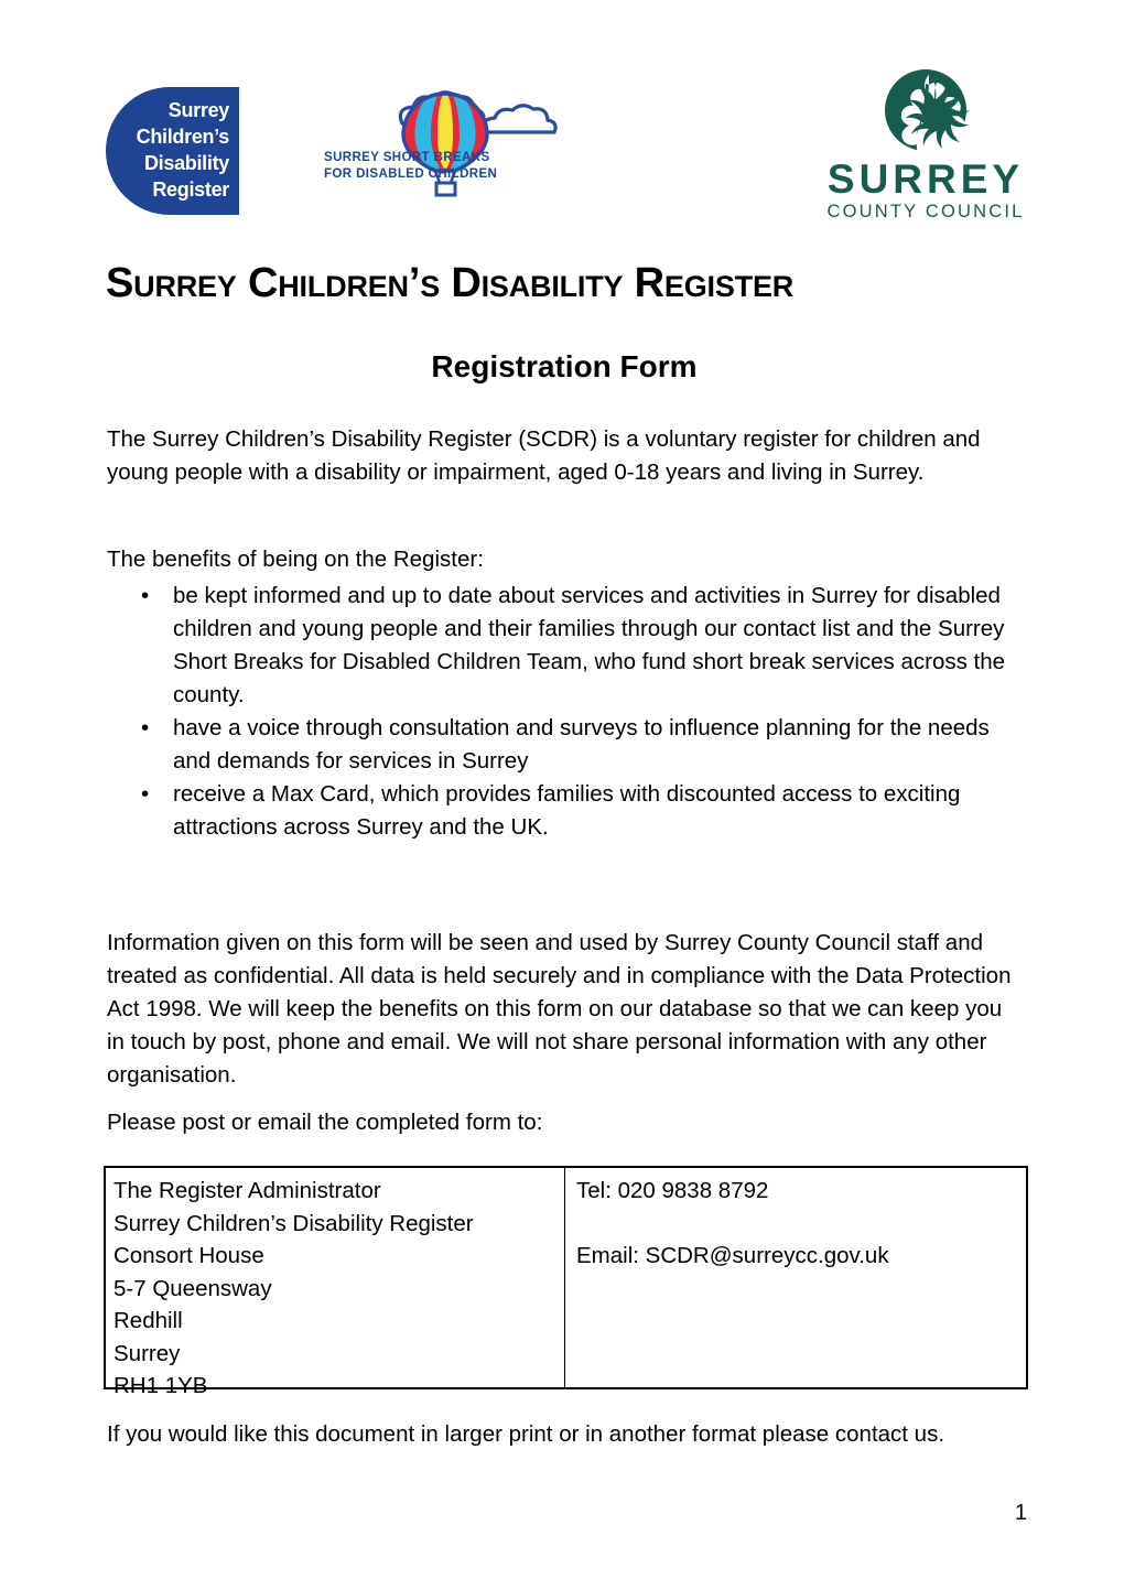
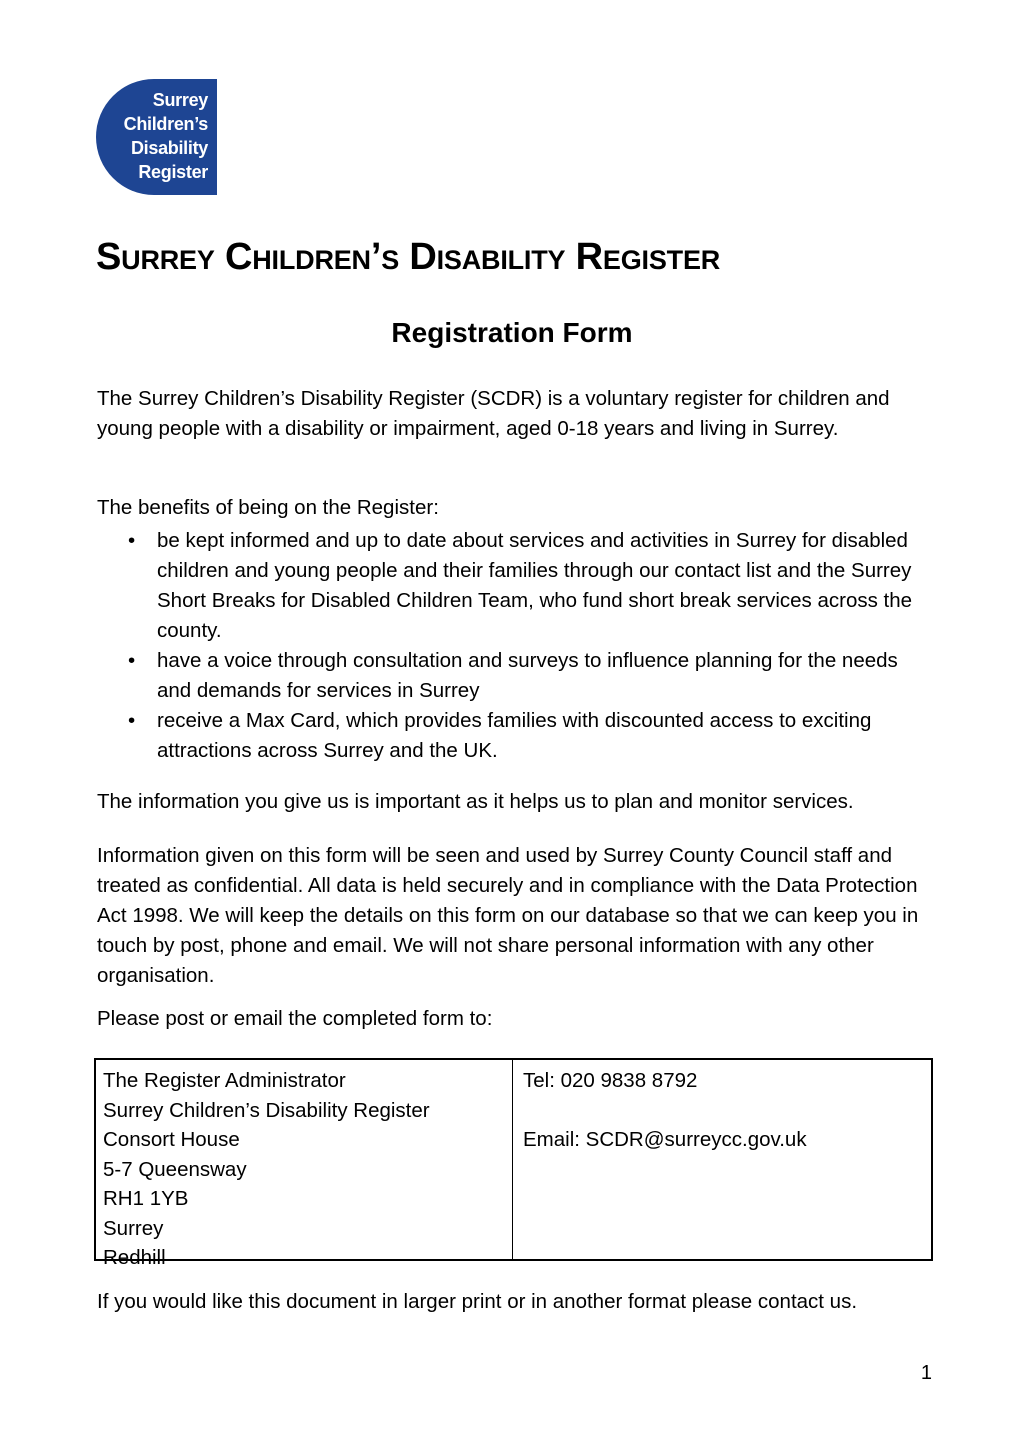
  Surrey
  Children’s
  Disability
  Register
- SURREY SHORT BREAKS
- FOR DISABLED CHILDREN
- SURREY
- COUNTY COUNCIL
  Surrey Children’s Disability Register
  Registration Form
  The Surrey Children’s Disability Register (SCDR) is a voluntary register for children and young people with a disability or impairment, aged 0-18 years and living in Surrey.
  The benefits of being on the Register:
  •
  be kept informed and up to date about services and activities in Surrey for disabled children and young people and their families through our contact list and the Surrey Short Breaks for Disabled Children Team, who fund short break services across the county.
  •
  have a voice through consultation and surveys to influence planning for the needs and demands for services in Surrey
  •
  receive a Max Card, which provides families with discounted access to exciting attractions across Surrey and the UK.
+ The information you give us is important as it helps us to plan and monitor services.
- Information given on this form will be seen and used by Surrey County Council staff and treated as confidential. All data is held securely and in compliance with the Data Protection Act 1998. We will keep the benefits on this form on our database so that we can keep you in touch by post, phone and email. We will not share personal information with any other organisation.
+ Information given on this form will be seen and used by Surrey County Council staff and treated as confidential. All data is held securely and in compliance with the Data Protection Act 1998. We will keep the details on this form on our database so that we can keep you in touch by post, phone and email. We will not share personal information with any other organisation.
  Please post or email the completed form to:
  The Register Administrator
  Surrey Children’s Disability Register
  Consort House
  5-7 Queensway
- Redhill
+ RH1 1YB
  Surrey
- RH1 1YB
+ Redhill
  Tel: 020 9838 8792
  Email: SCDR@surreycc.gov.uk
  If you would like this document in larger print or in another format please contact us.
  1
